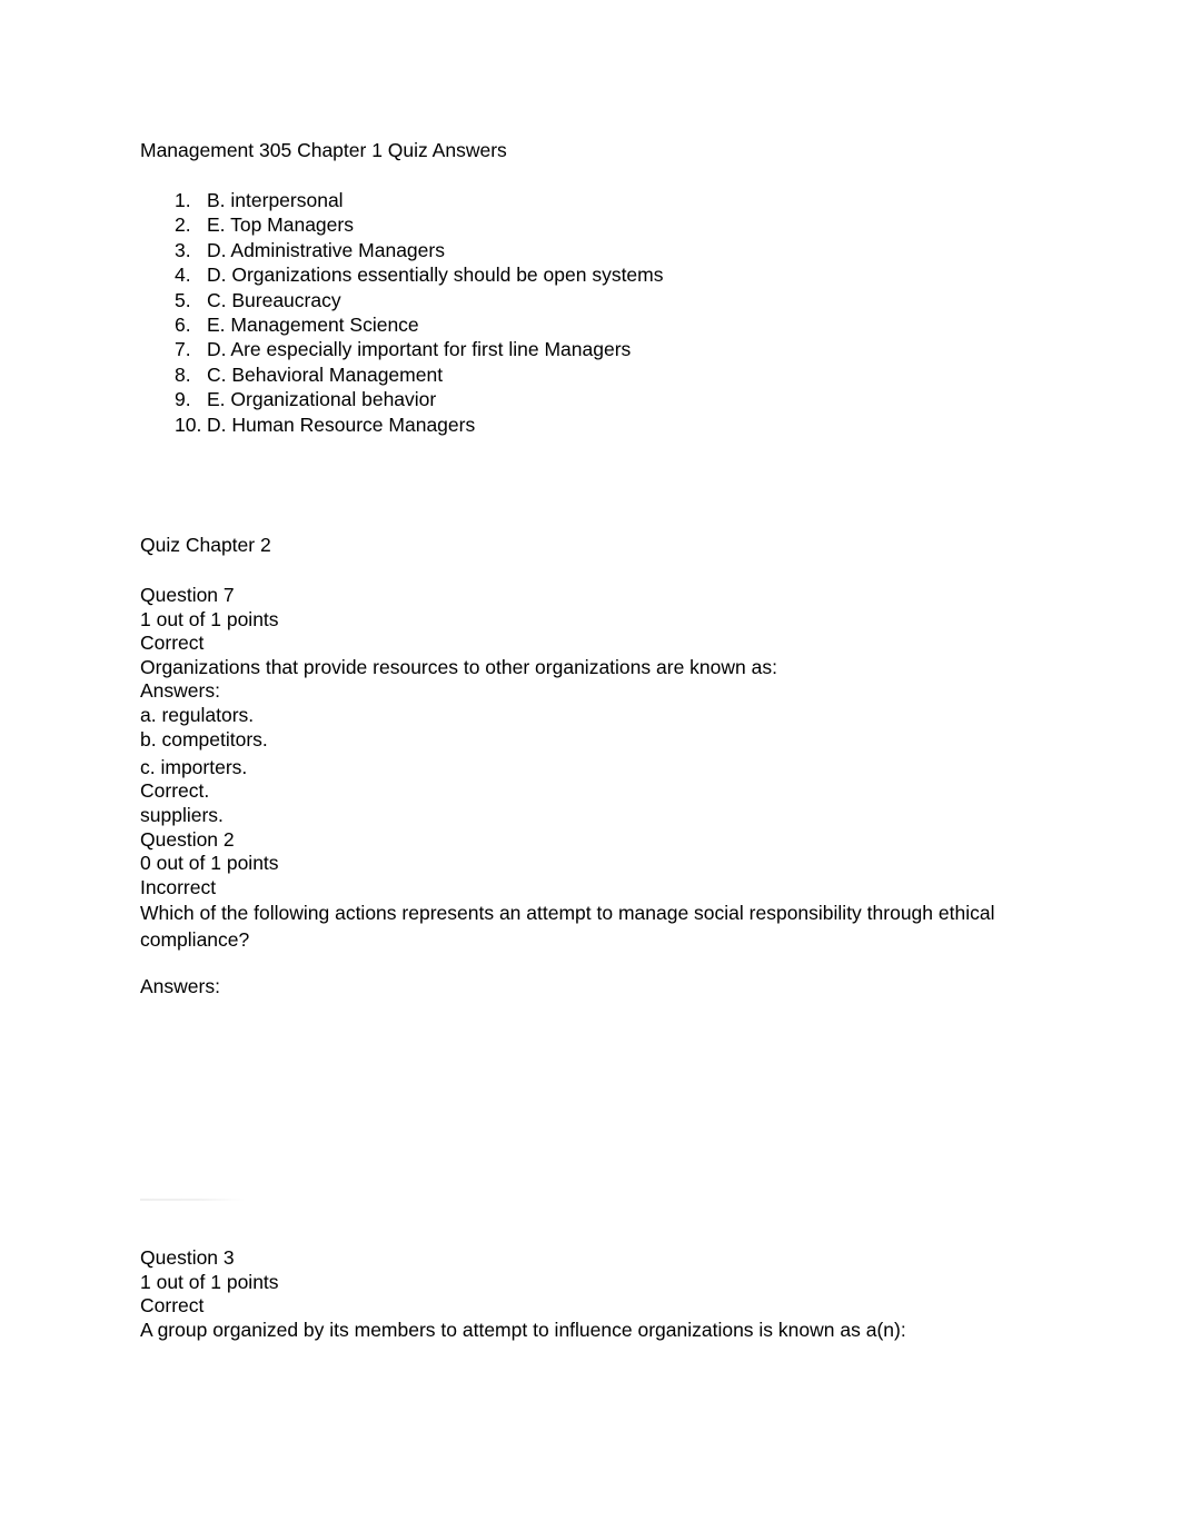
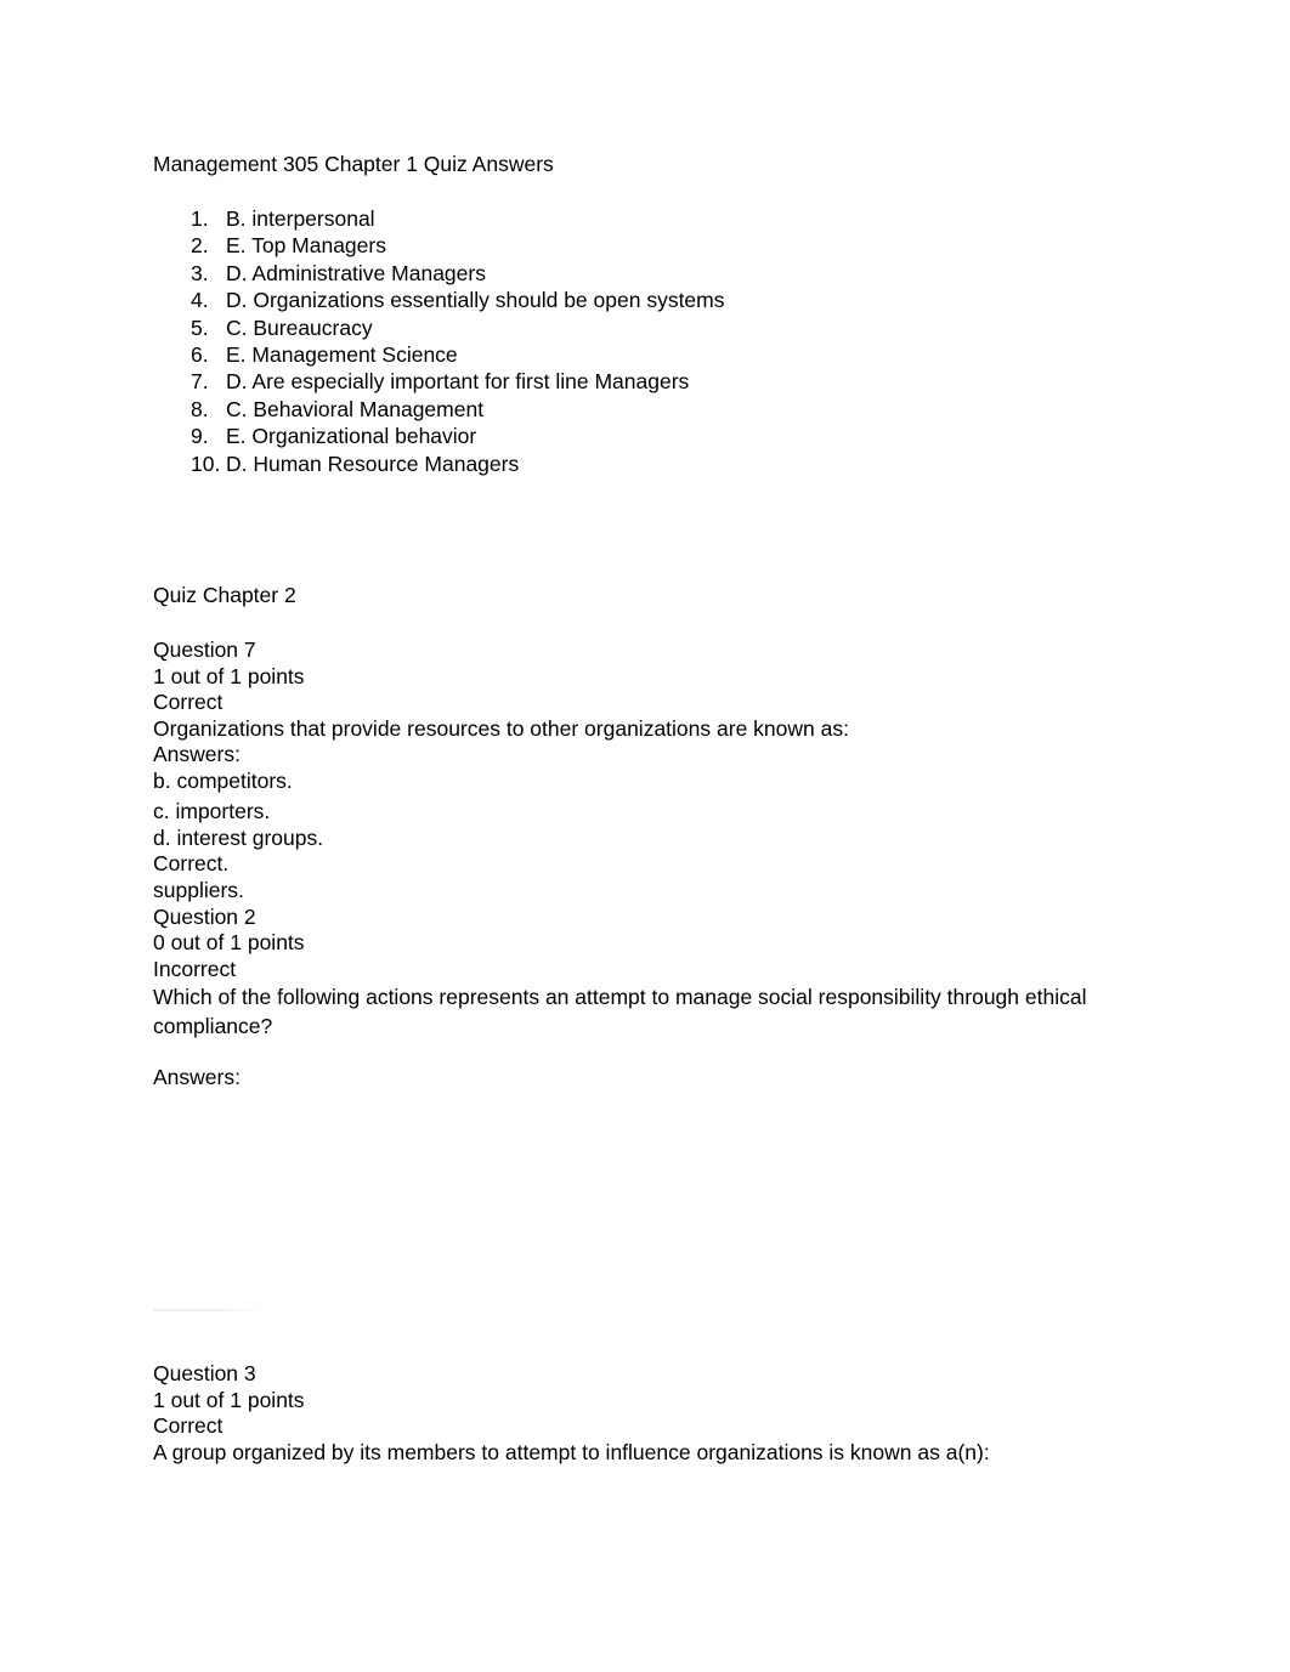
  Management 305 Chapter 1 Quiz Answers
  1.
  B. interpersonal
  2.
  E. Top Managers
  3.
  D. Administrative Managers
  4.
  D. Organizations essentially should be open systems
  5.
  C. Bureaucracy
  6.
  E. Management Science
  7.
  D. Are especially important for first line Managers
  8.
  C. Behavioral Management
  9.
  E. Organizational behavior
  10.
  D. Human Resource Managers
  Quiz Chapter 2
  Question 7
  1 out of 1 points
  Correct
  Organizations that provide resources to other organizations are known as:
  Answers:
- a. regulators.
  b. competitors.
  c. importers.
+ d. interest groups.
  Correct.
  suppliers.
  Question 2
  0 out of 1 points
  Incorrect
  Which of the following actions represents an attempt to manage social responsibility through ethical compliance?
  Answers:
  Question 3
  1 out of 1 points
  Correct
  A group organized by its members to attempt to influence organizations is known as a(n):
